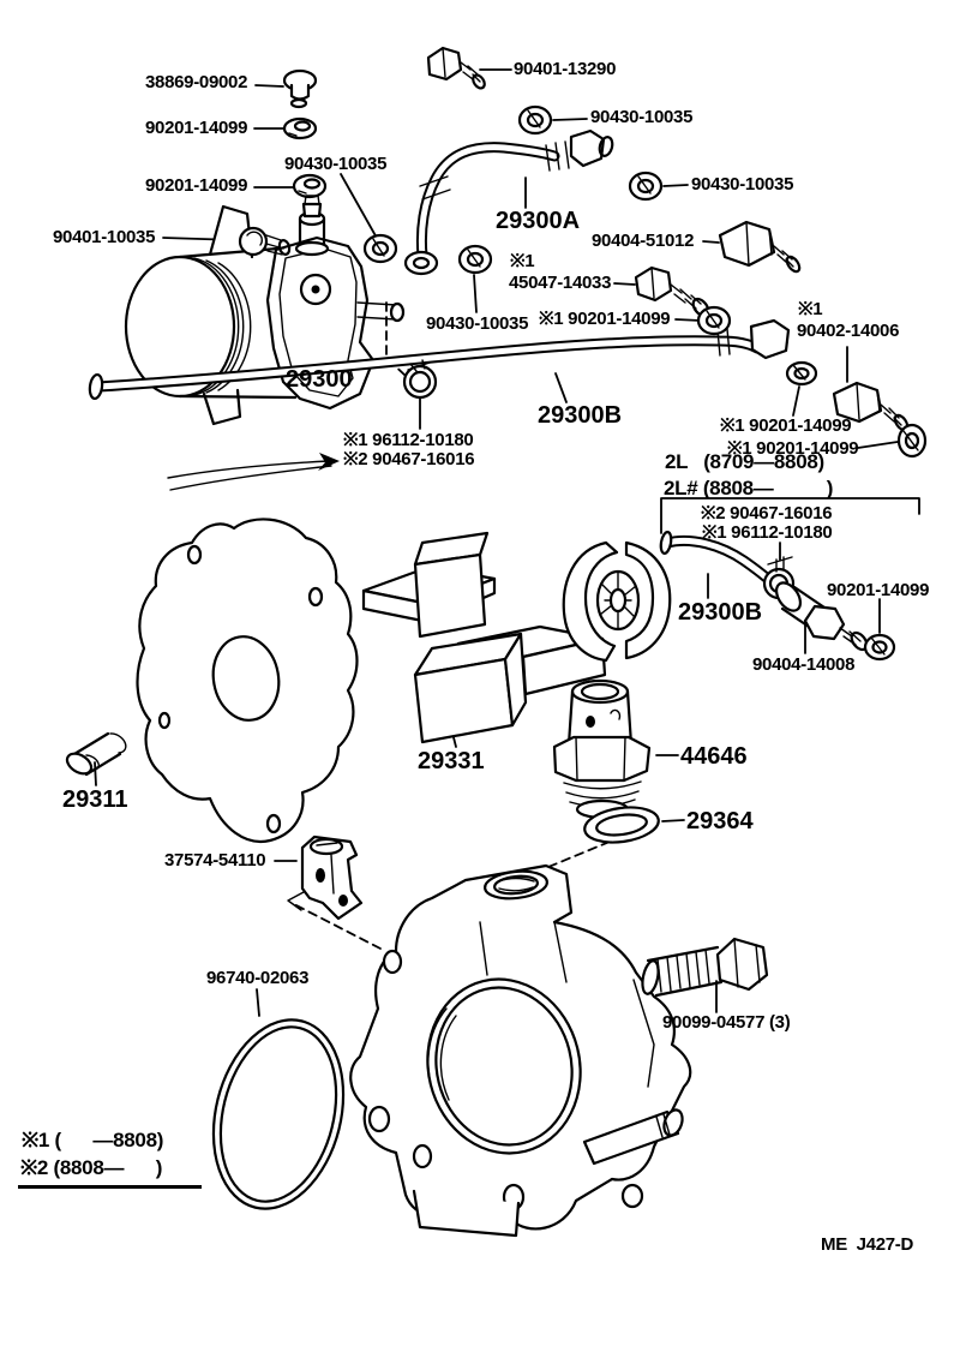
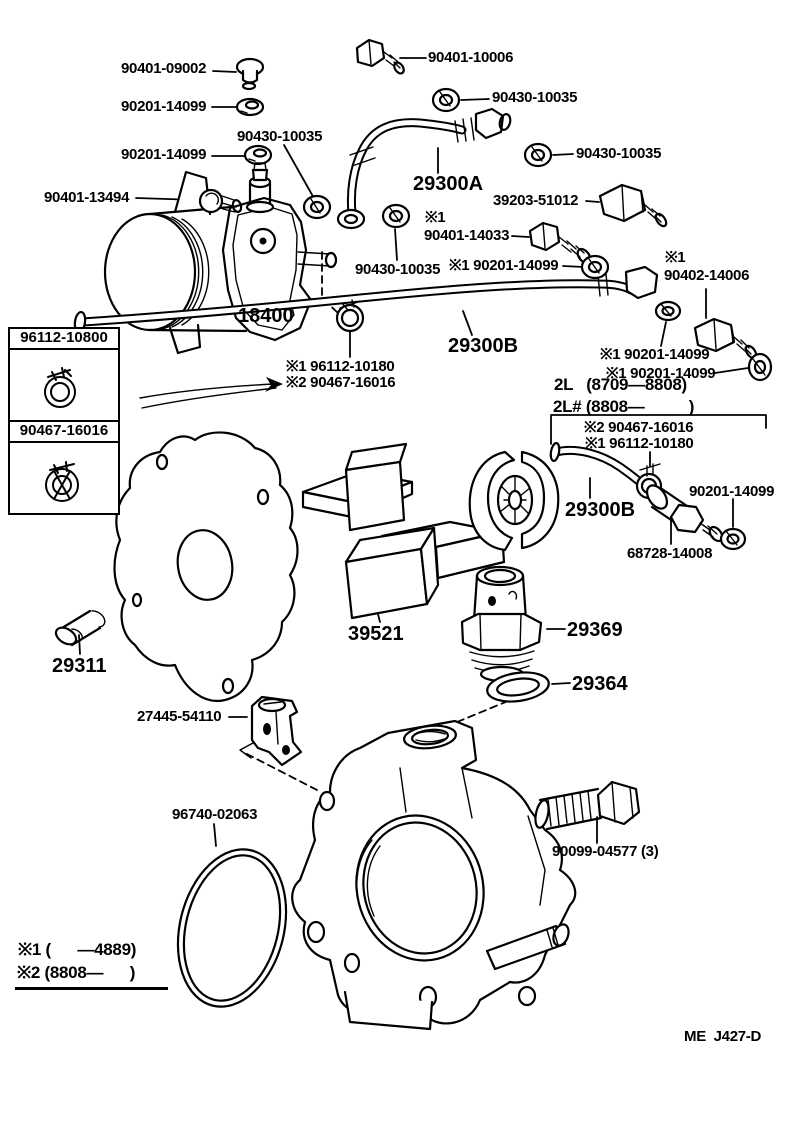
- 38869-09002
+ 90401-09002
  90201-14099
  90430-10035
  90201-14099
- 90401-10035
+ 90401-13494
- 90401-13290
+ 90401-10006
  90430-10035
  90430-10035
  29300A
- 90404-51012
+ 39203-51012
  ※1
- 45047-14033
+ 90401-14033
  90430-10035
  ※1 90201-14099
  ※1
  90402-14006
- 29300
+ 18400
  ※1 90201-14099
  ※1 90201-14099
  2L (8709—8808)
  2L# (8808— )
  ※2 90467-16016
  ※1 96112-10180
  ※1 96112-10180
  ※2 90467-16016
  29300B
  29300B
  90201-14099
- 90404-14008
+ 68728-14008
- 29331
+ 39521
- 44646
+ 29369
  29364
  29311
- 37574-54110
+ 27445-54110
  96740-02063
  90099-04577 (3)
+ 96112-10800
+ 90467-16016
- ※1 ( —8808)
+ ※1 ( —4889)
  ※2 (8808— )
  ME J427-D
